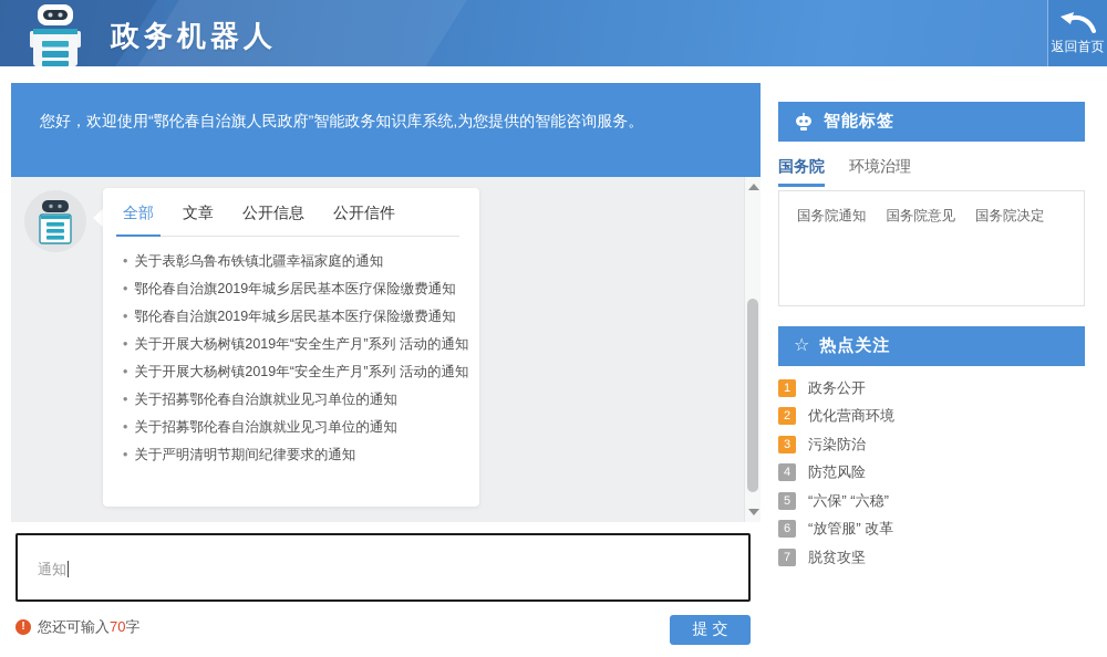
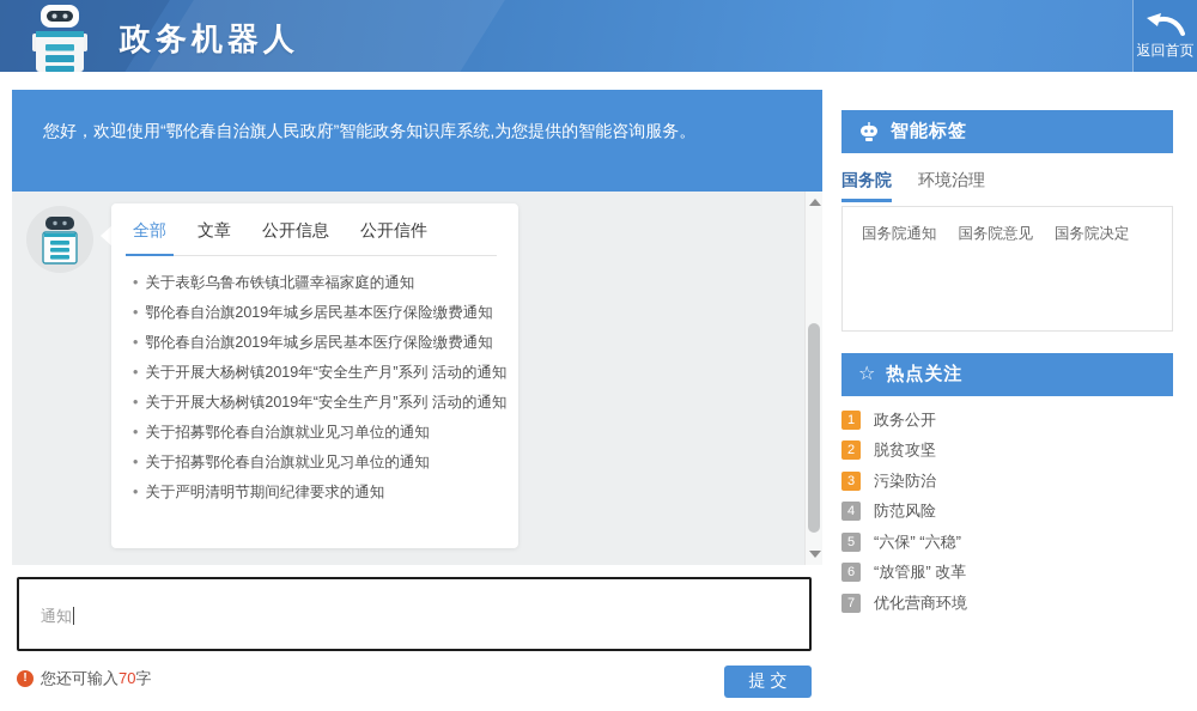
  政务机器人
  返回首页
  您好，欢迎使用“鄂伦春自治旗人民政府”智能政务知识库系统,为您提供的智能咨询服务。
  全部
  文章
  公开信息
  公开信件
  • 关于表彰乌鲁布铁镇北疆幸福家庭的通知
  • 鄂伦春自治旗2019年城乡居民基本医疗保险缴费通知
  • 鄂伦春自治旗2019年城乡居民基本医疗保险缴费通知
  • 关于开展大杨树镇2019年“安全生产月”系列 活动的通知
  • 关于开展大杨树镇2019年“安全生产月”系列 活动的通知
  • 关于招募鄂伦春自治旗就业见习单位的通知
  • 关于招募鄂伦春自治旗就业见习单位的通知
  • 关于严明清明节期间纪律要求的通知
  通知
  !
  您还可输入70字
  提交
  智能标签
  国务院
  环境治理
  国务院通知
  国务院意见
  国务院决定
  ☆
  热点关注
  1
  政务公开
  2
- 优化营商环境
+ 脱贫攻坚
  3
  污染防治
  4
  防范风险
  5
  “六保” “六稳”
  6
  “放管服” 改革
  7
- 脱贫攻坚
+ 优化营商环境
